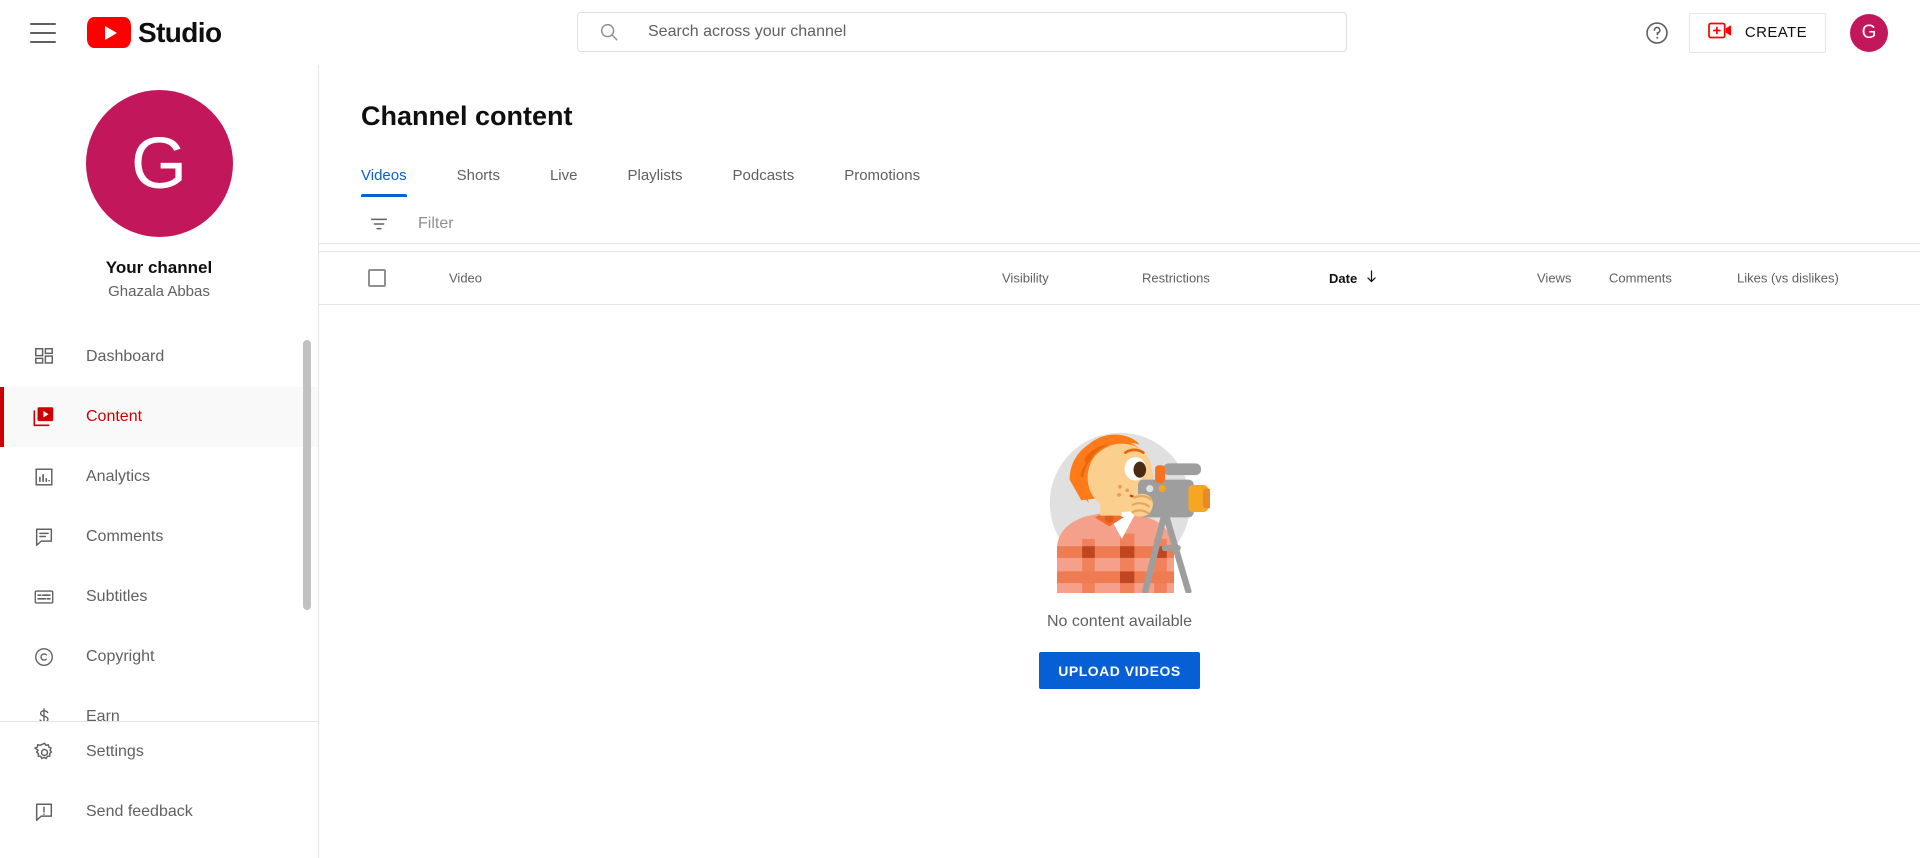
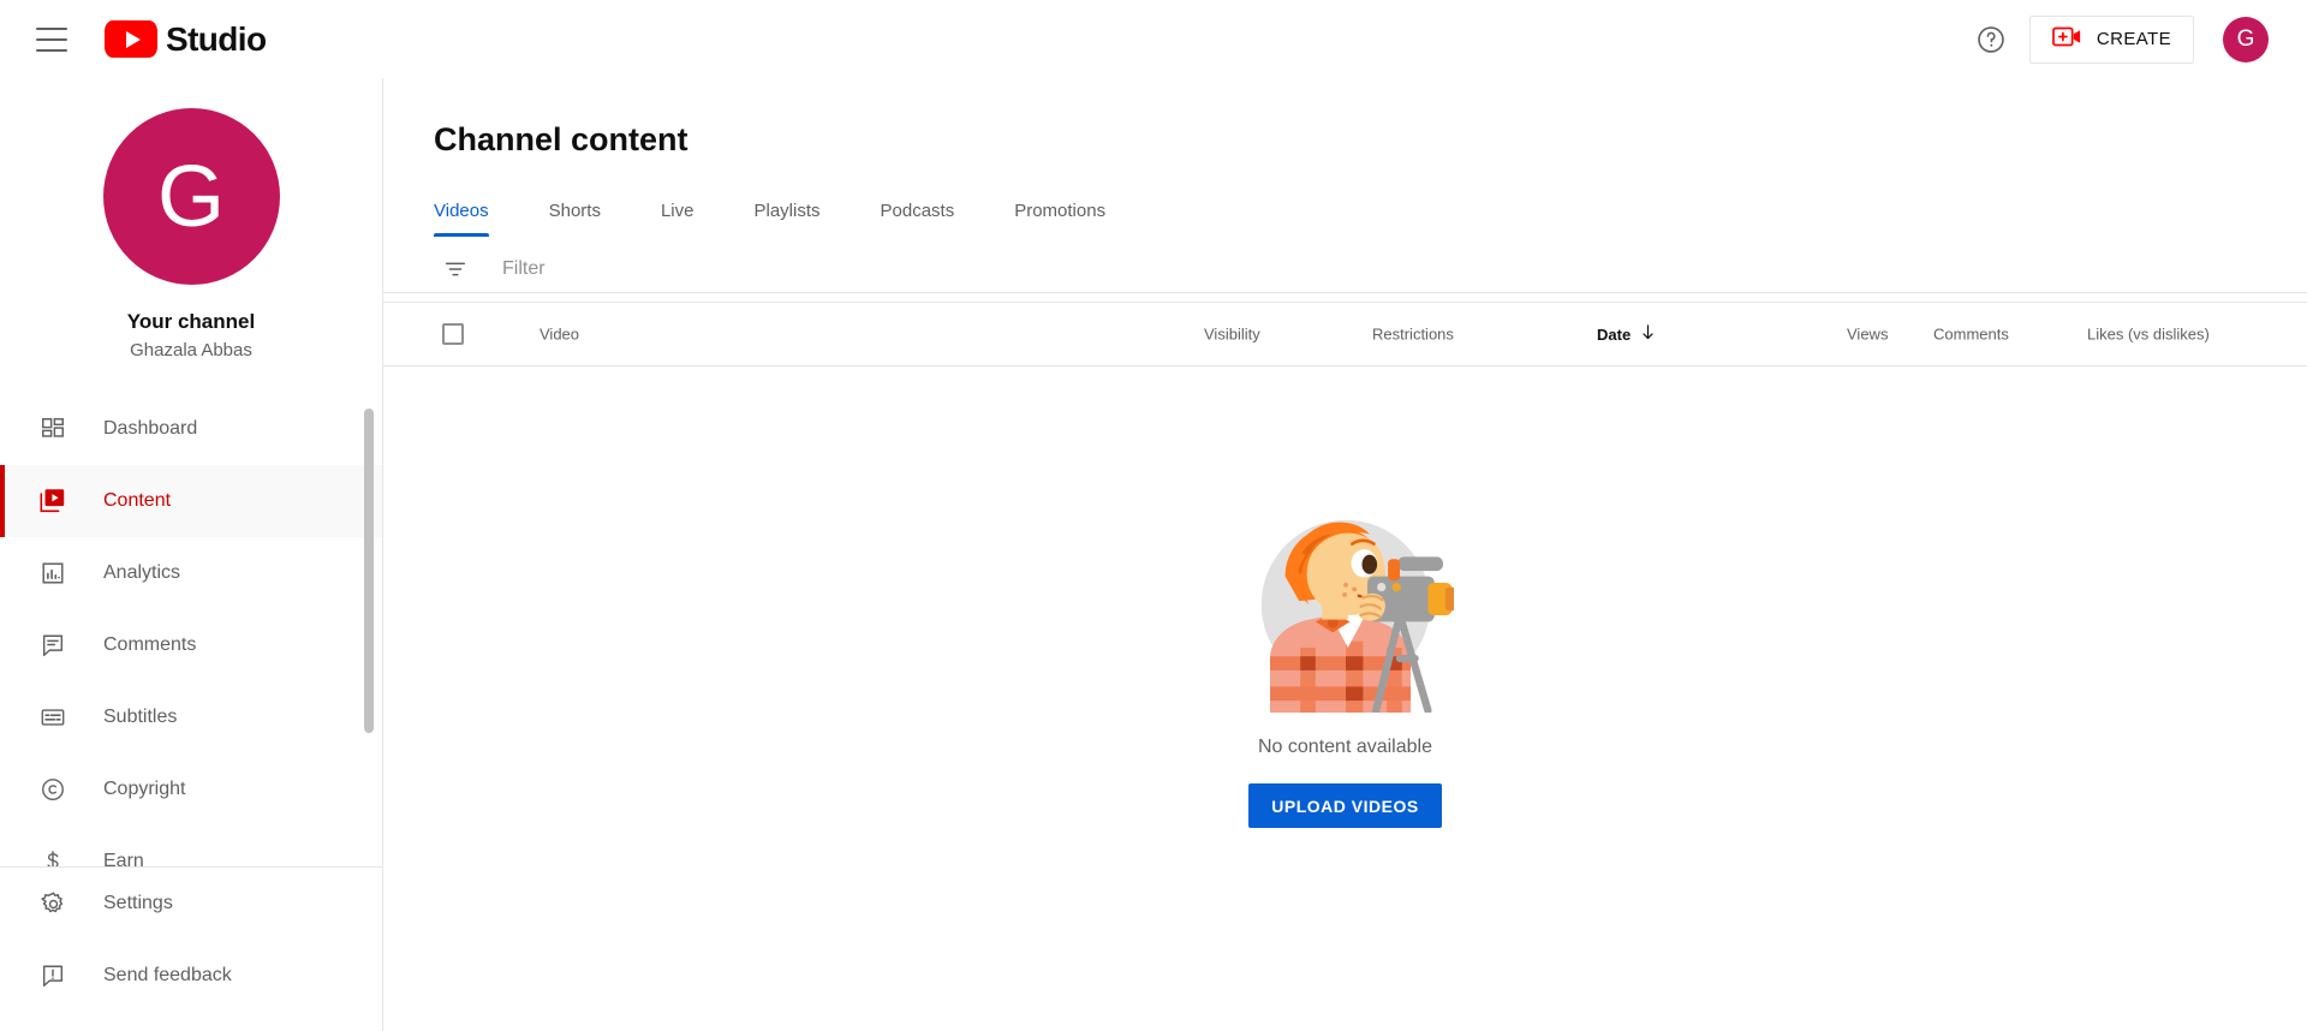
  Studio
- Search across your channel
  CREATE
  G
  G
  Your channel
  Ghazala Abbas
  Dashboard
  Content
  Analytics
  Comments
  Subtitles
  Copyright
  Earn
  Settings
  Send feedback
  Channel content
  Videos
  Shorts
  Live
  Playlists
  Podcasts
  Promotions
  Filter
  Video
  Visibility
  Restrictions
  Date
  Views
  Comments
  Likes (vs dislikes)
  No content available
  UPLOAD VIDEOS
